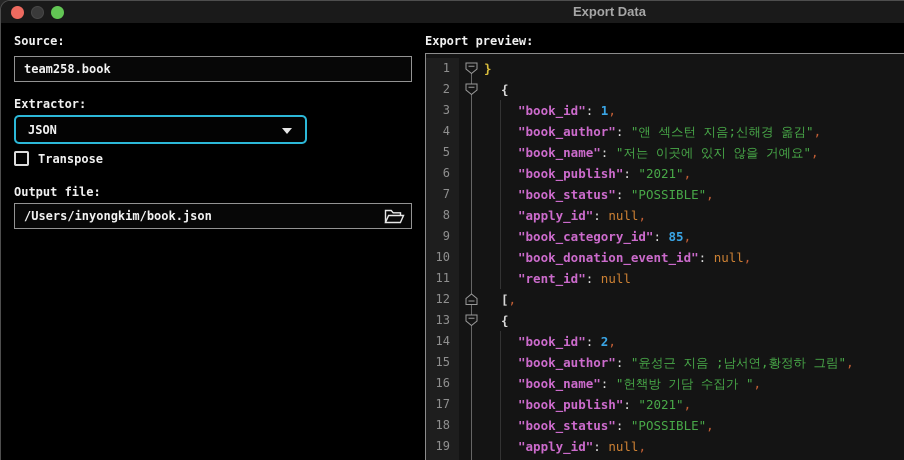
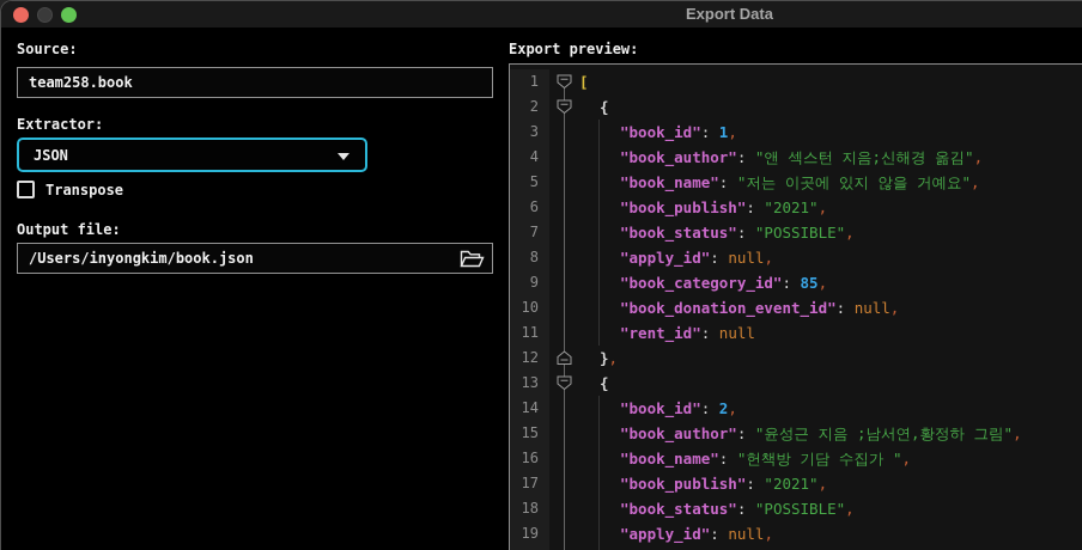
  Export Data
  Source:
  team258.book
  Extractor:
  JSON
  Transpose
  Output file:
  /Users/inyongkim/book.json
  Export preview:
  1
- }
+ [
  2
  {
  3
  "book_id": 1,
  4
  "book_author": "앤 섹스턴 지음;신해경 옮김",
  5
  "book_name": "저는 이곳에 있지 않을 거예요",
  6
  "book_publish": "2021",
  7
  "book_status": "POSSIBLE",
  8
  "apply_id": null,
  9
  "book_category_id": 85,
  10
  "book_donation_event_id": null,
  11
  "rent_id": null
  12
- [,
+ },
  13
  {
  14
  "book_id": 2,
  15
  "book_author": "윤성근 지음 ;남서연,황정하 그림",
  16
  "book_name": "헌책방 기담 수집가 ",
  17
  "book_publish": "2021",
  18
  "book_status": "POSSIBLE",
  19
  "apply_id": null,
